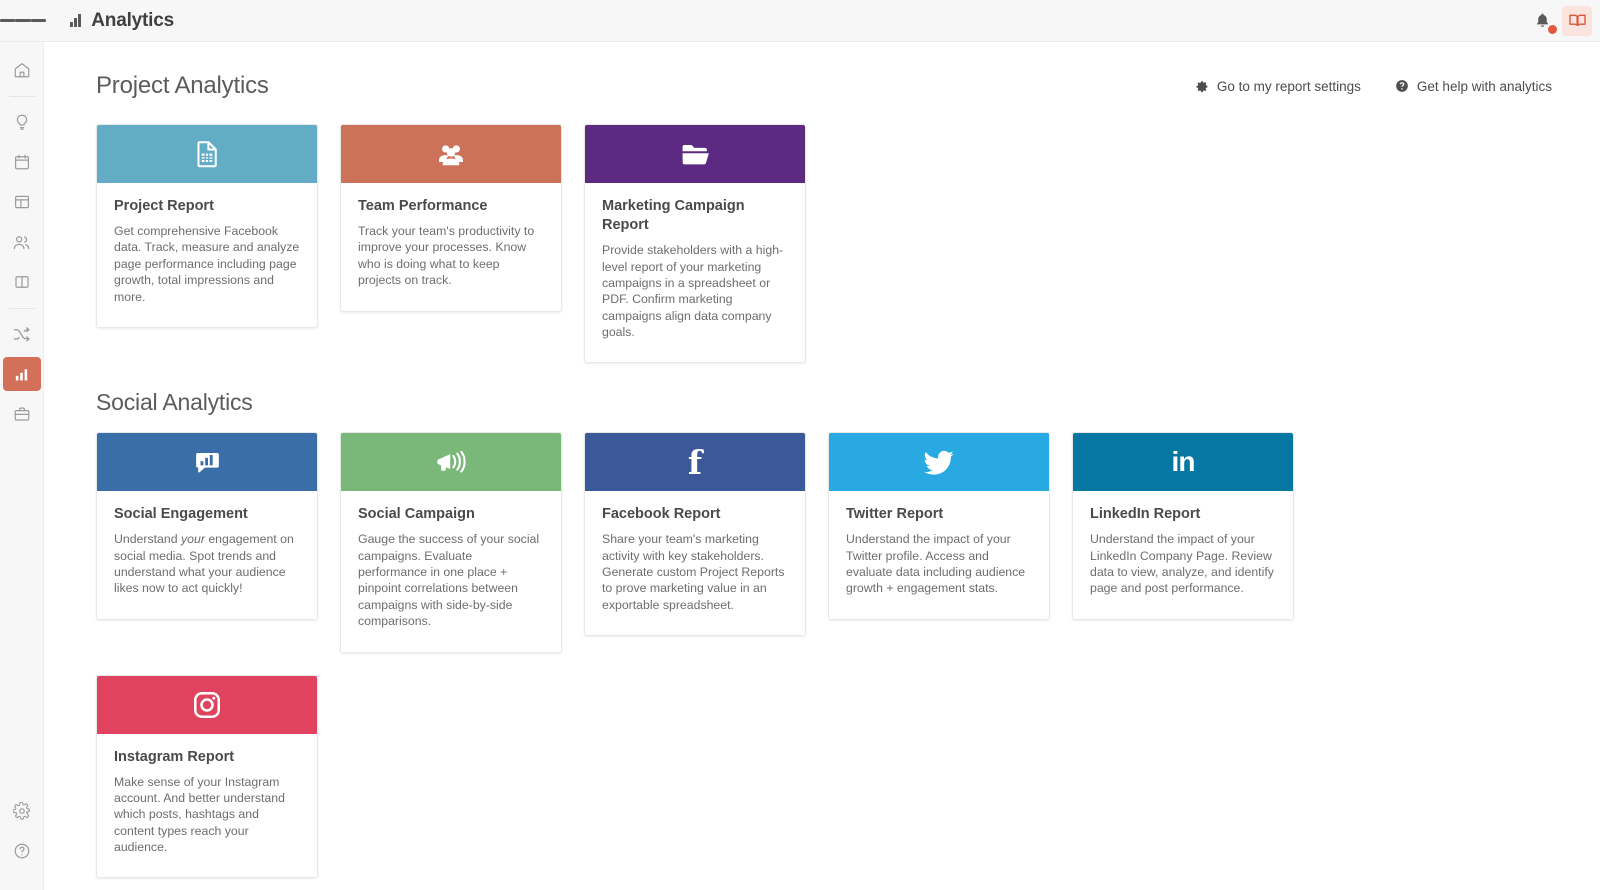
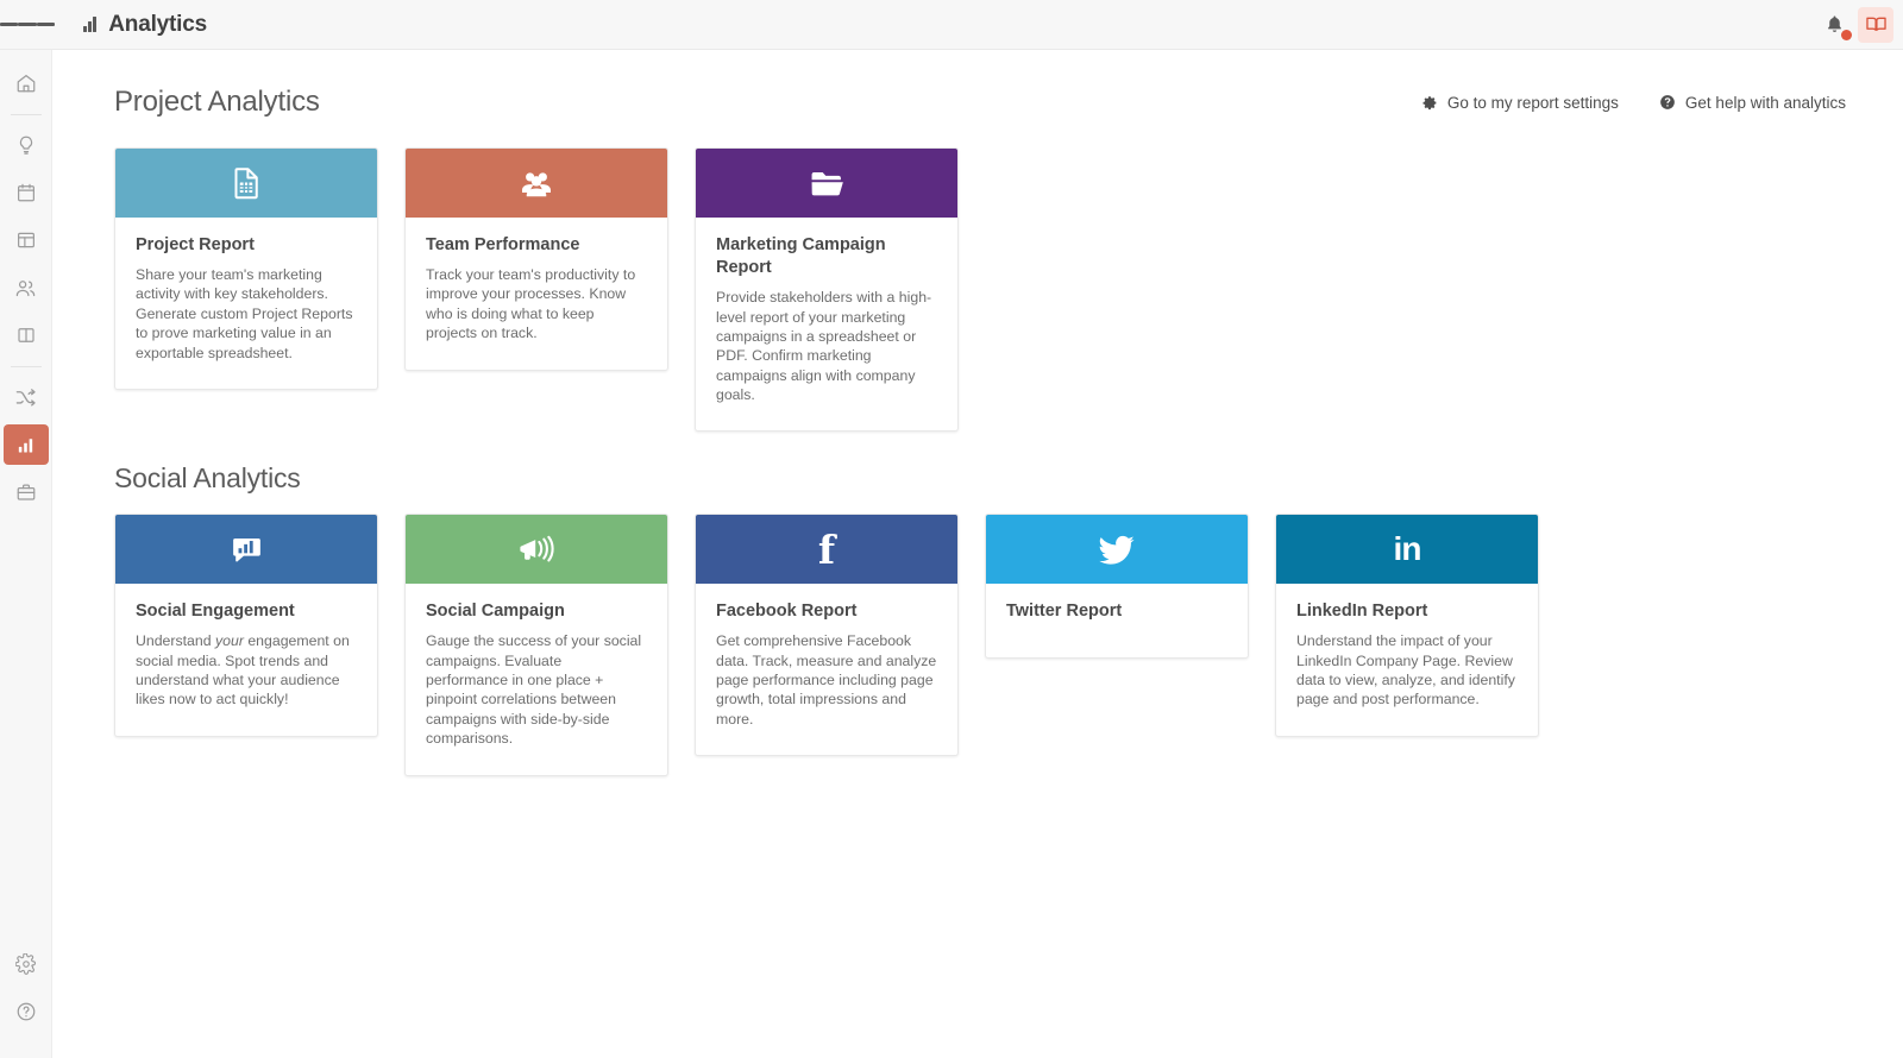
  Analytics
  Project Analytics
  Go to my report settings
  Get help with analytics
  Project Report
- Get comprehensive Facebook data. Track, measure and analyze page performance including page growth, total impressions and more.
+ Share your team's marketing activity with key stakeholders. Generate custom Project Reports to prove marketing value in an exportable spreadsheet.
  Team Performance
  Track your team's productivity to improve your processes. Know who is doing what to keep projects on track.
  Marketing Campaign Report
- Provide stakeholders with a high-level report of your marketing campaigns in a spreadsheet or PDF. Confirm marketing campaigns align data company goals.
+ Provide stakeholders with a high-level report of your marketing campaigns in a spreadsheet or PDF. Confirm marketing campaigns align with company goals.
  Social Analytics
  Social Engagement
  Understand your engagement on social media. Spot trends and understand what your audience likes now to act quickly!
  Social Campaign
  Gauge the success of your social campaigns. Evaluate performance in one place + pinpoint correlations between campaigns with side-by-side comparisons.
  f
  Facebook Report
- Share your team's marketing activity with key stakeholders. Generate custom Project Reports to prove marketing value in an exportable spreadsheet.
+ Get comprehensive Facebook data. Track, measure and analyze page performance including page growth, total impressions and more.
  Twitter Report
- Understand the impact of your Twitter profile. Access and evaluate data including audience growth + engagement stats.
  in
  LinkedIn Report
  Understand the impact of your LinkedIn Company Page. Review data to view, analyze, and identify page and post performance.
- Instagram Report
- Make sense of your Instagram account. And better understand which posts, hashtags and content types reach your audience.
